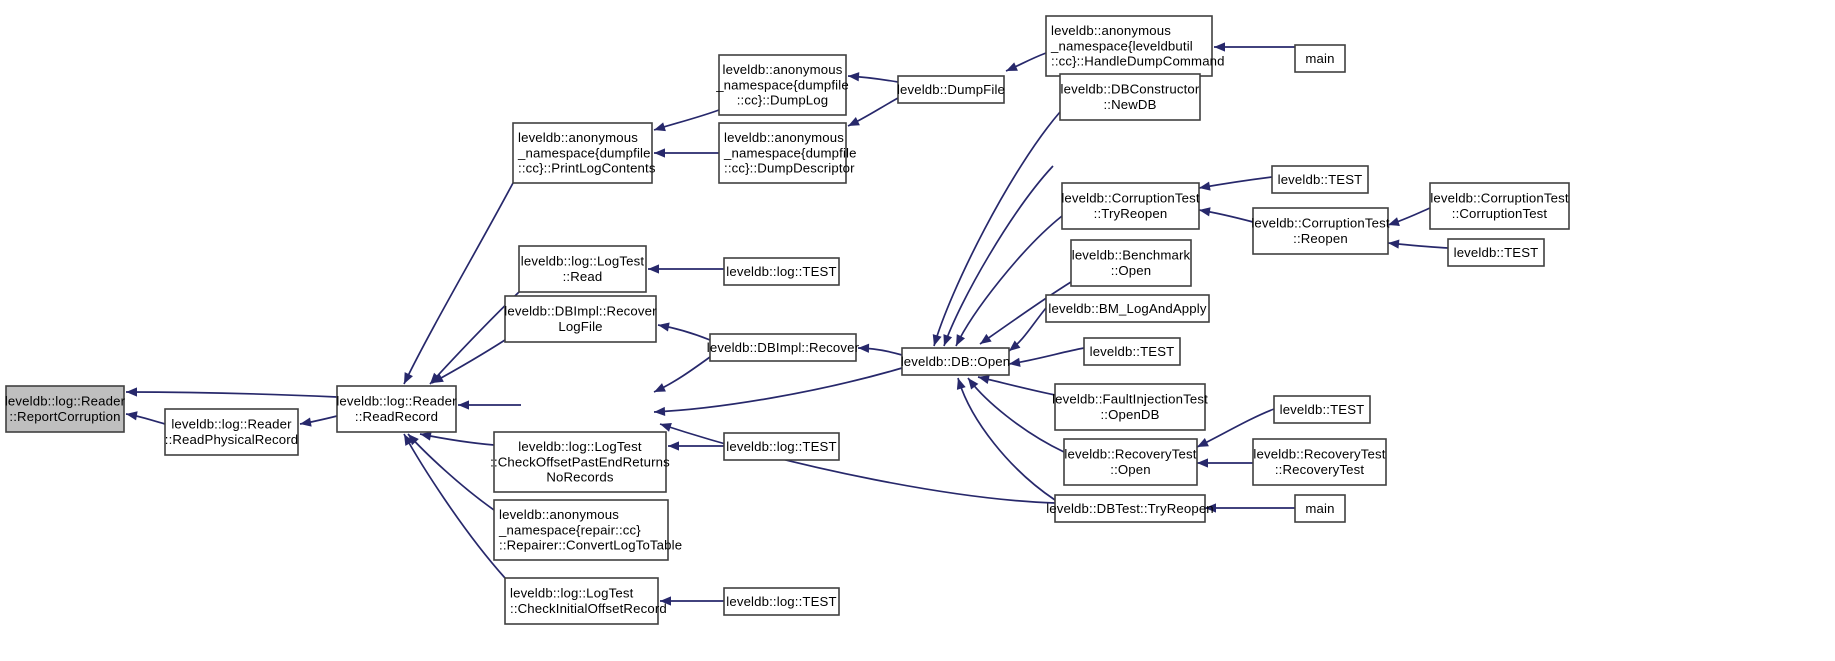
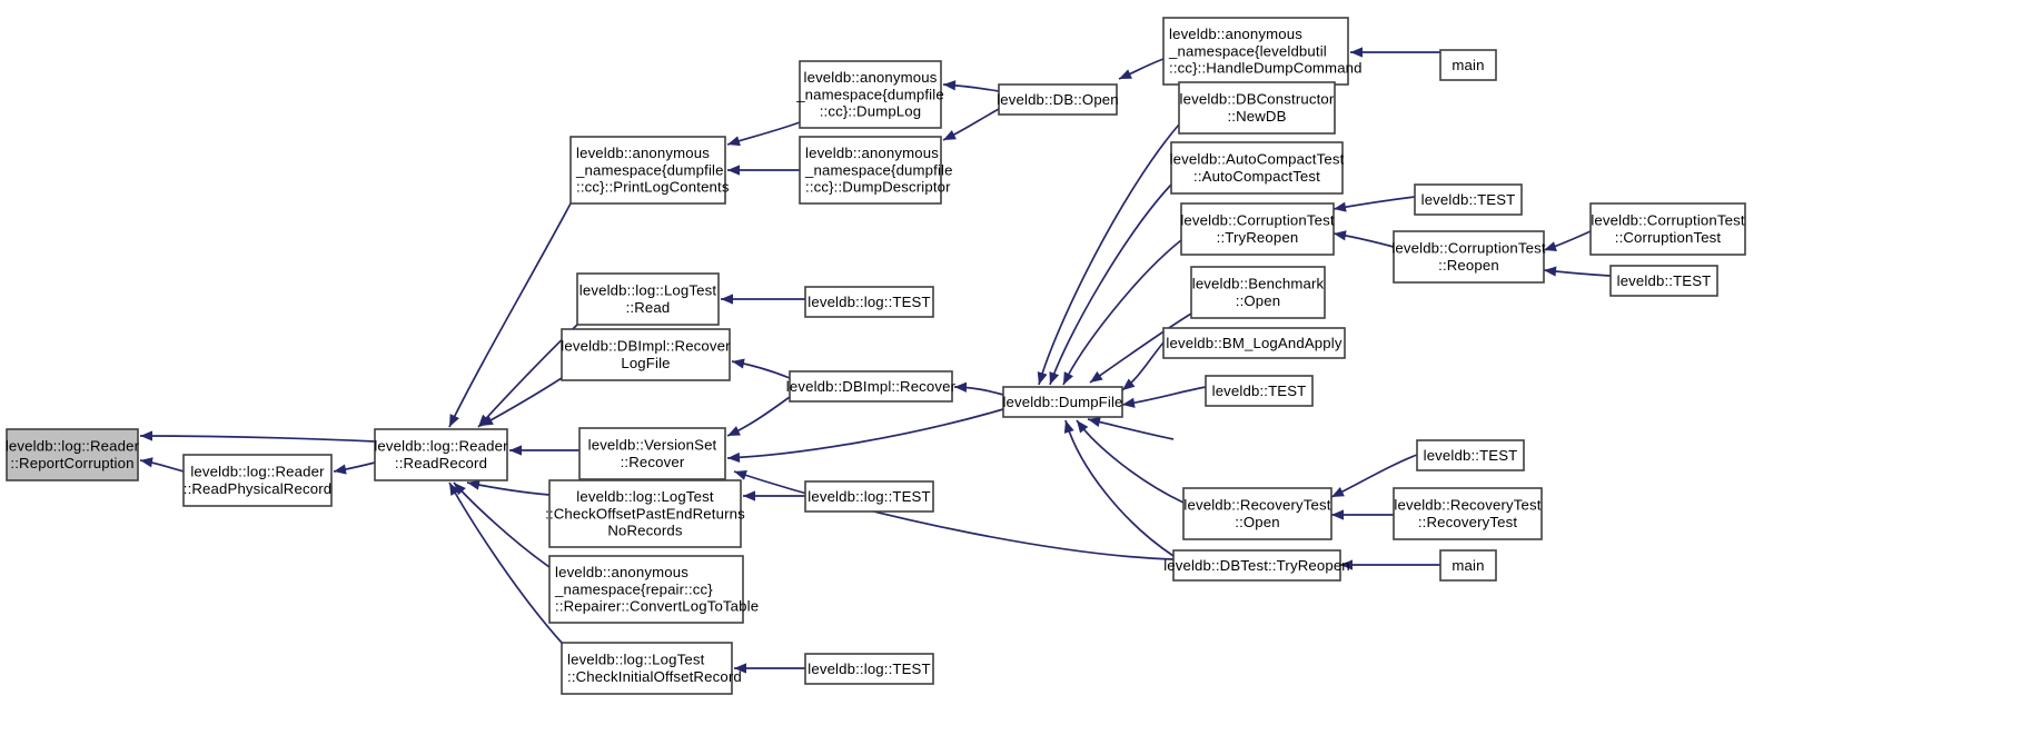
  leveldb::log::Reader
  ::ReportCorruption
  leveldb::log::Reader
  ::ReadPhysicalRecord
  leveldb::log::Reader
  ::ReadRecord
  leveldb::anonymous
  _namespace{dumpfile
  ::cc}::PrintLogContents
  leveldb::anonymous
  _namespace{dumpfile
  ::cc}::DumpLog
  leveldb::anonymous
  _namespace{dumpfile
  ::cc}::DumpDescriptor
- leveldb::DumpFile
+ leveldb::DB::Open
  leveldb::anonymous
  _namespace{leveldbutil
  ::cc}::HandleDumpCommand
  main
  leveldb::log::LogTest
  ::Read
  leveldb::log::TEST
  leveldb::DBImpl::Recover
  LogFile
  leveldb::DBImpl::Recover
+ leveldb::VersionSet
+ ::Recover
  leveldb::log::LogTest
  ::CheckOffsetPastEndReturns
  NoRecords
  leveldb::log::TEST
  leveldb::anonymous
  _namespace{repair::cc}
  ::Repairer::ConvertLogToTable
  leveldb::log::LogTest
  ::CheckInitialOffsetRecord
  leveldb::log::TEST
- leveldb::DB::Open
+ leveldb::DumpFile
  leveldb::DBConstructor
  ::NewDB
+ leveldb::AutoCompactTest
+ ::AutoCompactTest
  leveldb::CorruptionTest
  ::TryReopen
  leveldb::TEST
  leveldb::CorruptionTest
  ::Reopen
  leveldb::CorruptionTest
  ::CorruptionTest
  leveldb::TEST
  leveldb::Benchmark
  ::Open
  leveldb::BM_LogAndApply
  leveldb::TEST
- leveldb::FaultInjectionTest
- ::OpenDB
  leveldb::TEST
  leveldb::RecoveryTest
  ::Open
  leveldb::RecoveryTest
  ::RecoveryTest
  leveldb::DBTest::TryReopen
  main
